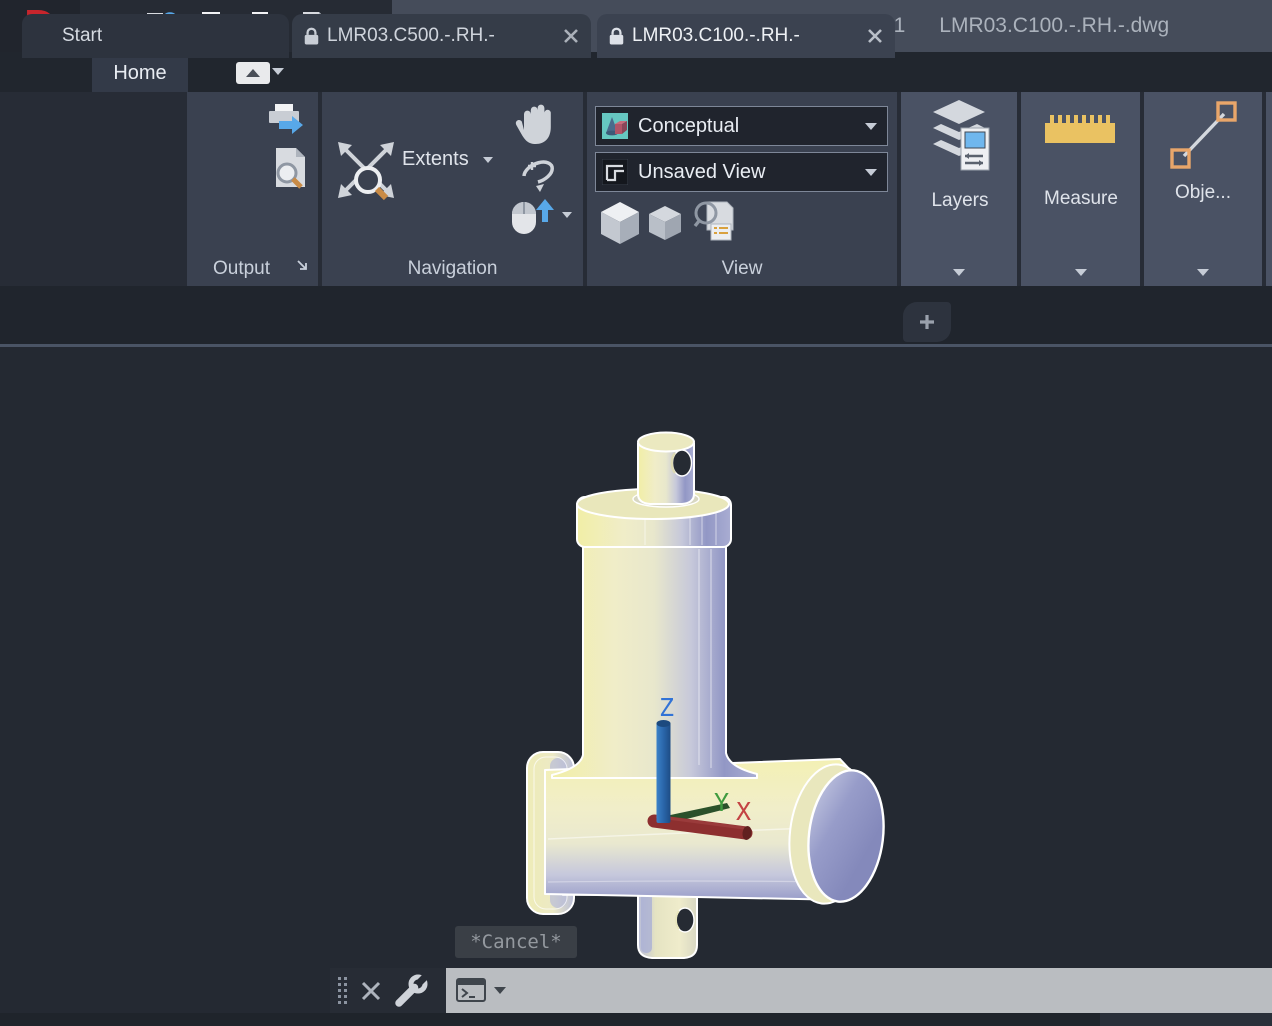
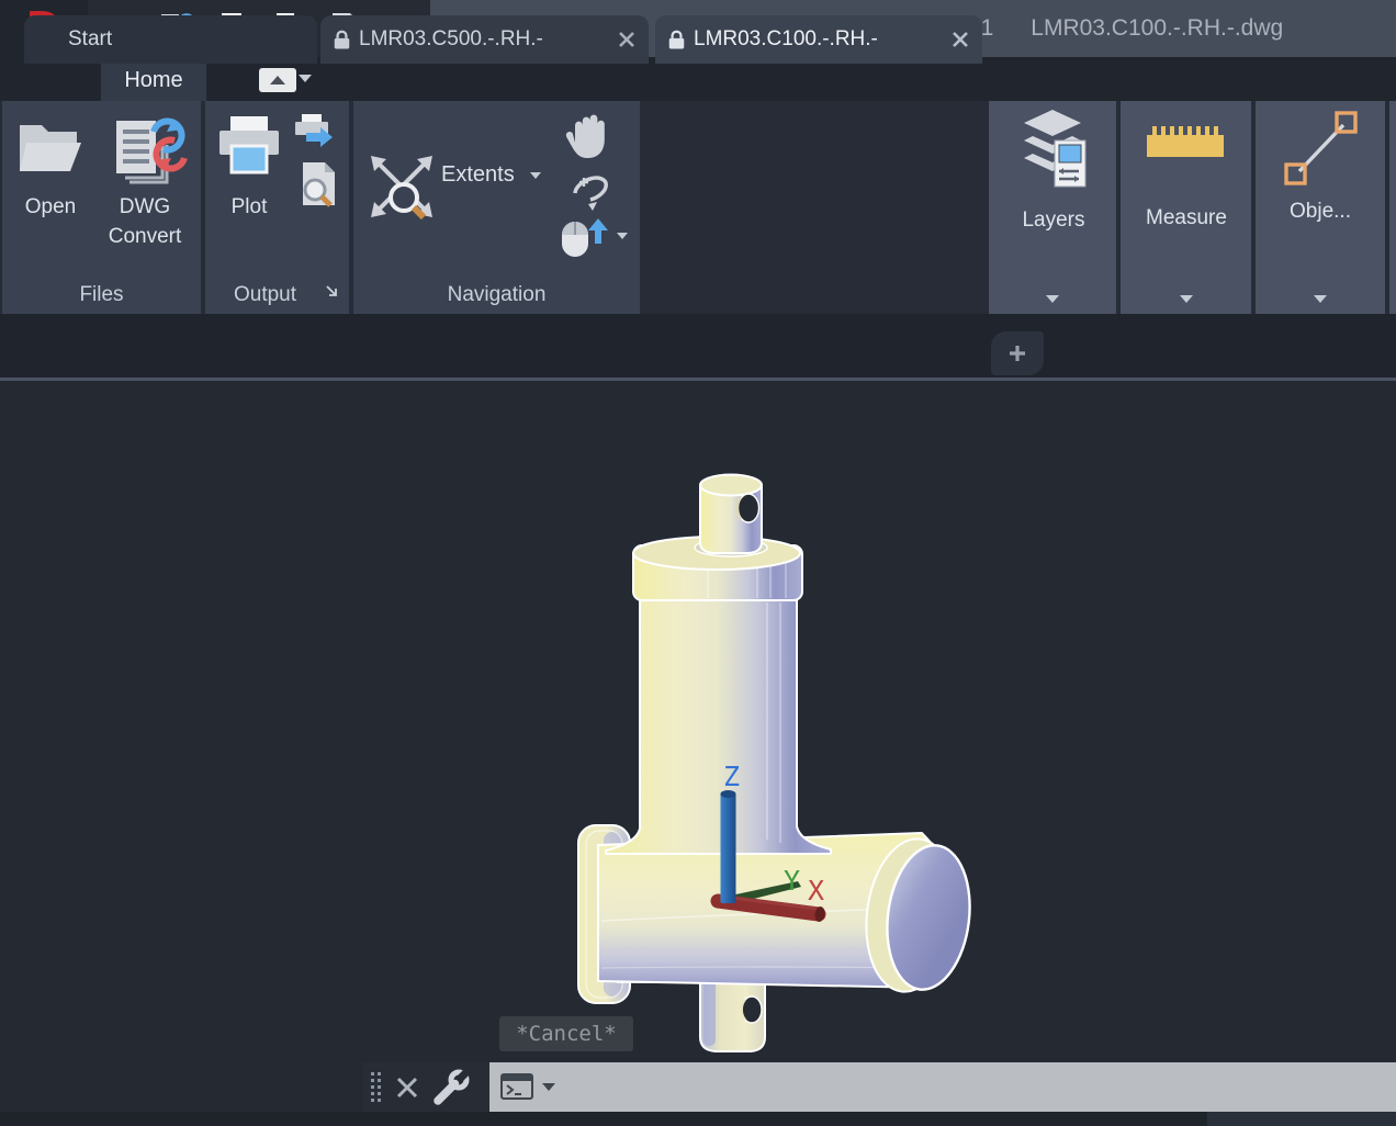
  LMR03.C100.-.RH.-.dwg
  Home
+ Open
+ DWG Convert
+ Files
+ Plot
  Output
  Extents
  Navigation
- Conceptual
- Unsaved View
- View
  Layers
  Measure
  Obje...
  Start
  LMR03.C500.-.RH.-
  LMR03.C100.-.RH.-
  Z
  Y
  X
  *Cancel*
